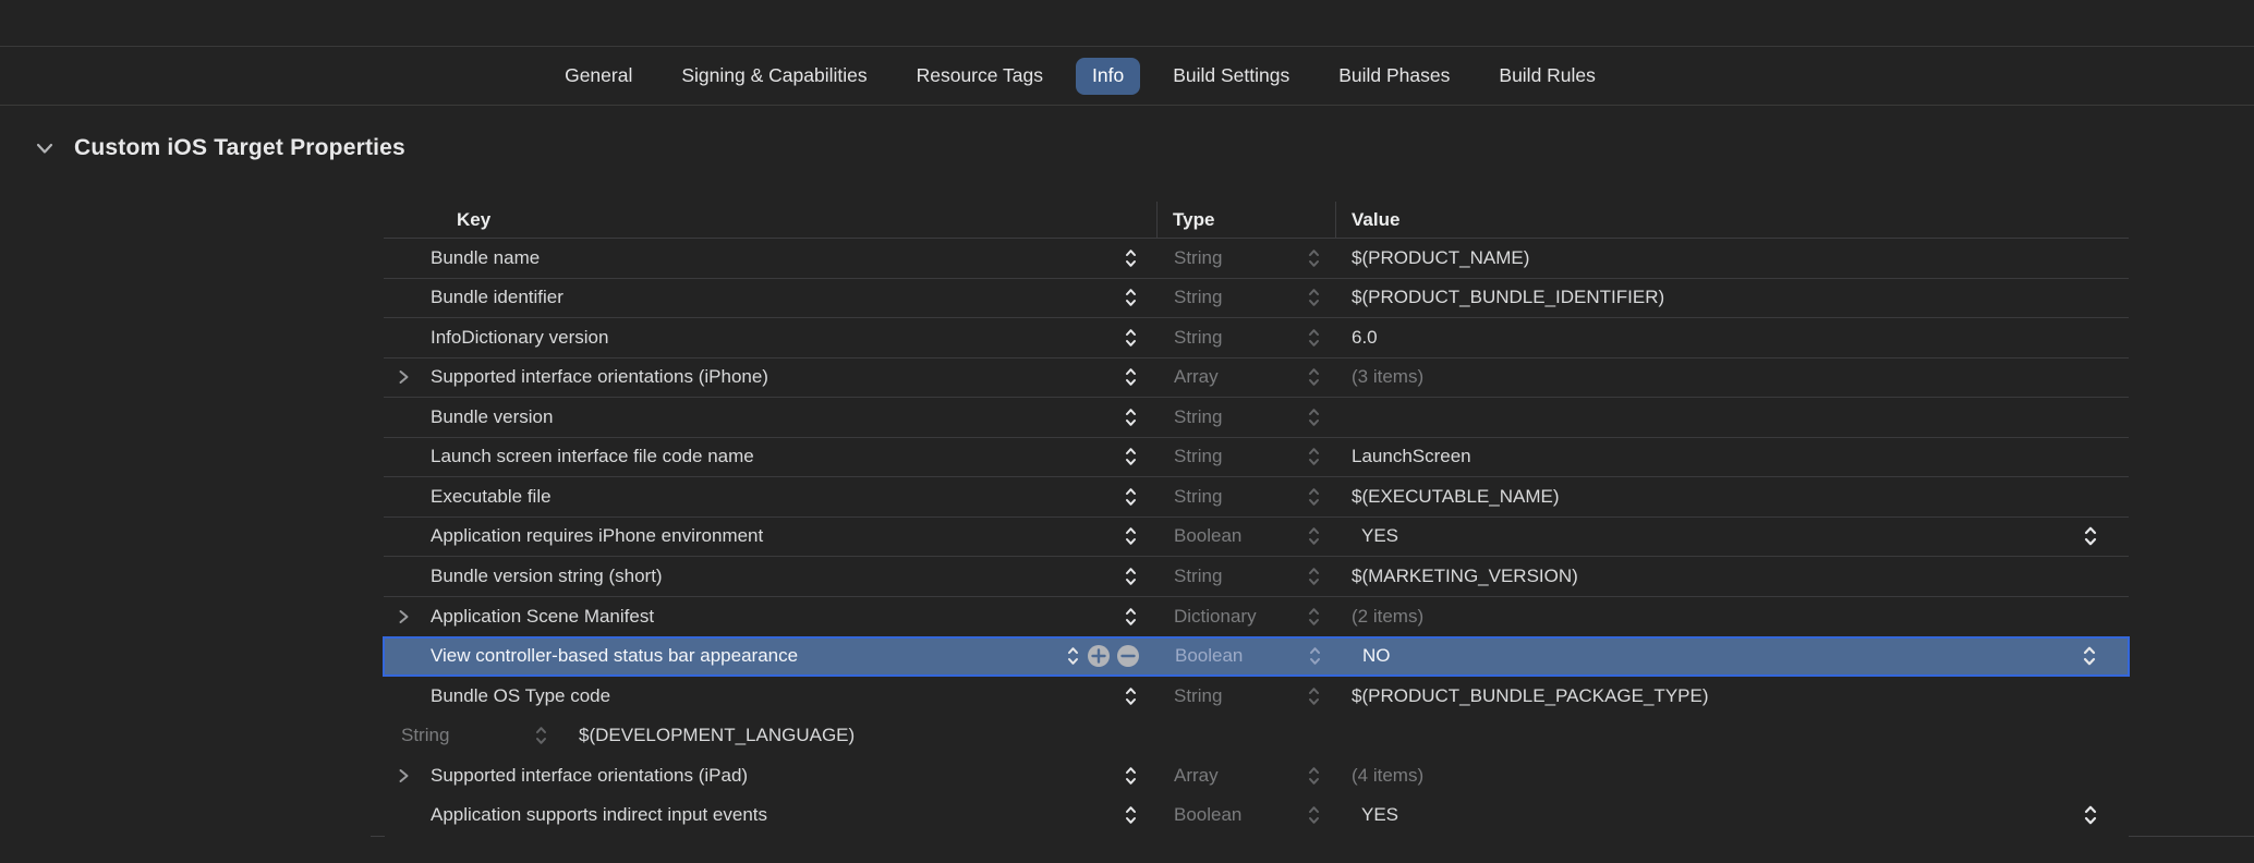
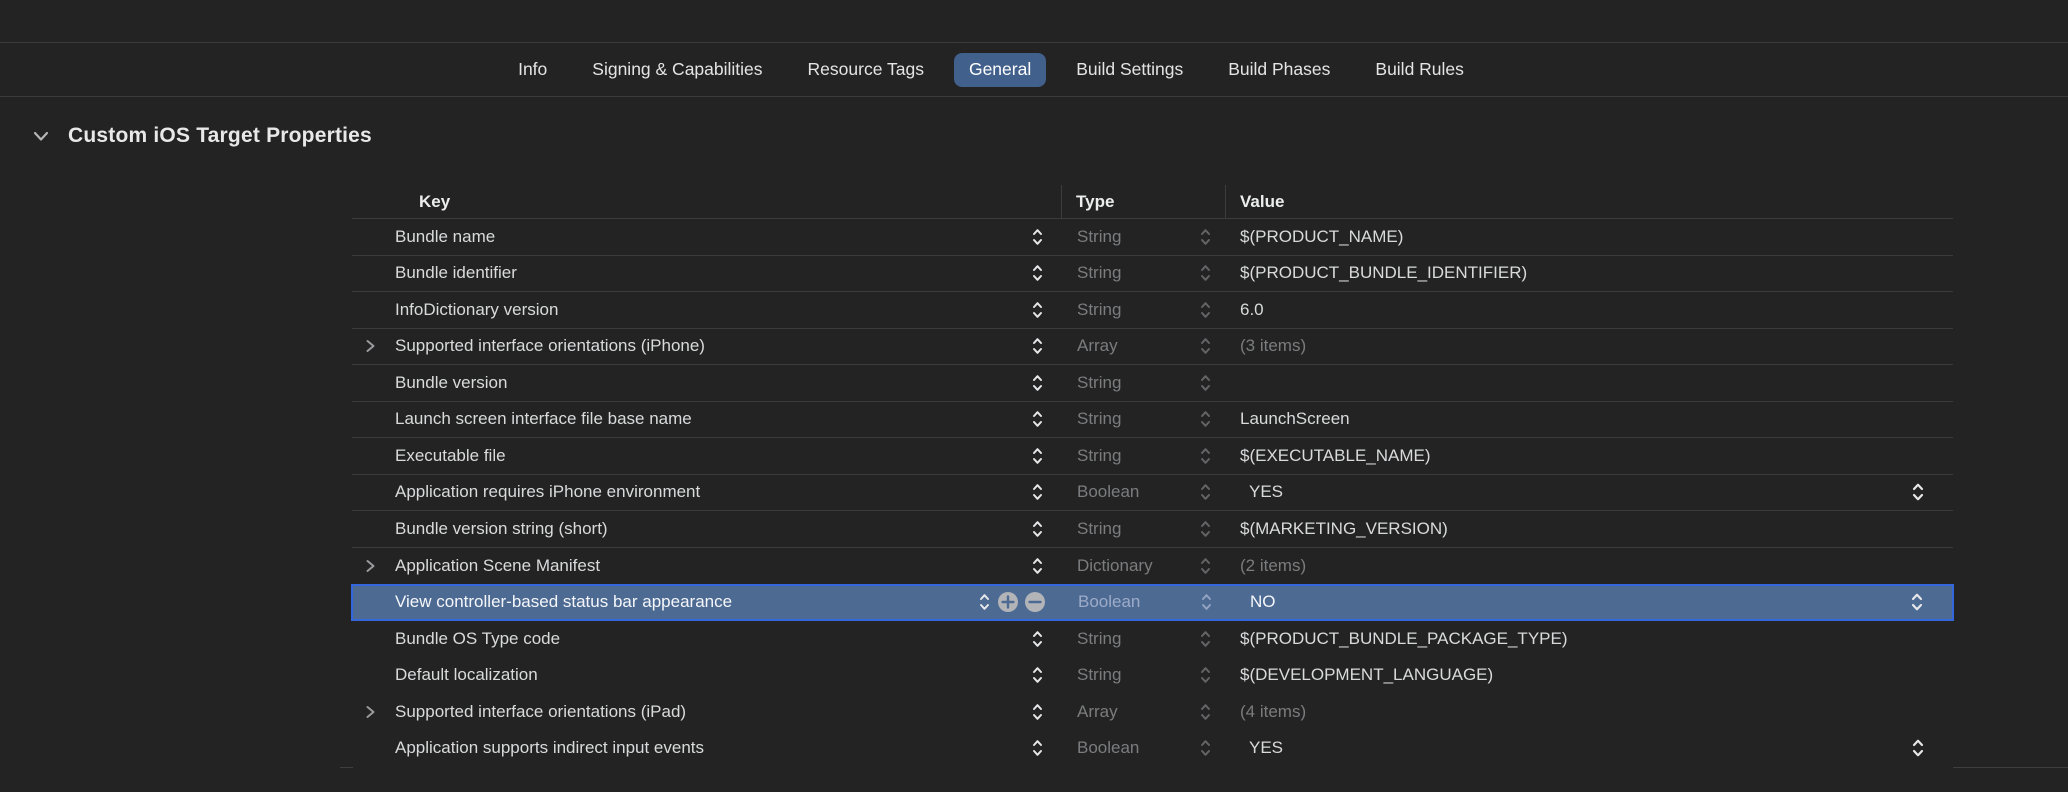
- General
+ Info
  Signing & Capabilities
  Resource Tags
- Info
+ General
  Build Settings
  Build Phases
  Build Rules
  Custom iOS Target Properties
  Key
  Type
  Value
  Bundle name
  String
  $(PRODUCT_NAME)
  Bundle identifier
  String
  $(PRODUCT_BUNDLE_IDENTIFIER)
  InfoDictionary version
  String
  6.0
  Supported interface orientations (iPhone)
  Array
  (3 items)
  Bundle version
  String
- Launch screen interface file code name
+ Launch screen interface file base name
  String
  LaunchScreen
  Executable file
  String
  $(EXECUTABLE_NAME)
  Application requires iPhone environment
  Boolean
  YES
  Bundle version string (short)
  String
  $(MARKETING_VERSION)
  Application Scene Manifest
  Dictionary
  (2 items)
  View controller-based status bar appearance
  Boolean
  NO
  Bundle OS Type code
  String
  $(PRODUCT_BUNDLE_PACKAGE_TYPE)
+ Default localization
  String
  $(DEVELOPMENT_LANGUAGE)
  Supported interface orientations (iPad)
  Array
  (4 items)
  Application supports indirect input events
  Boolean
  YES
